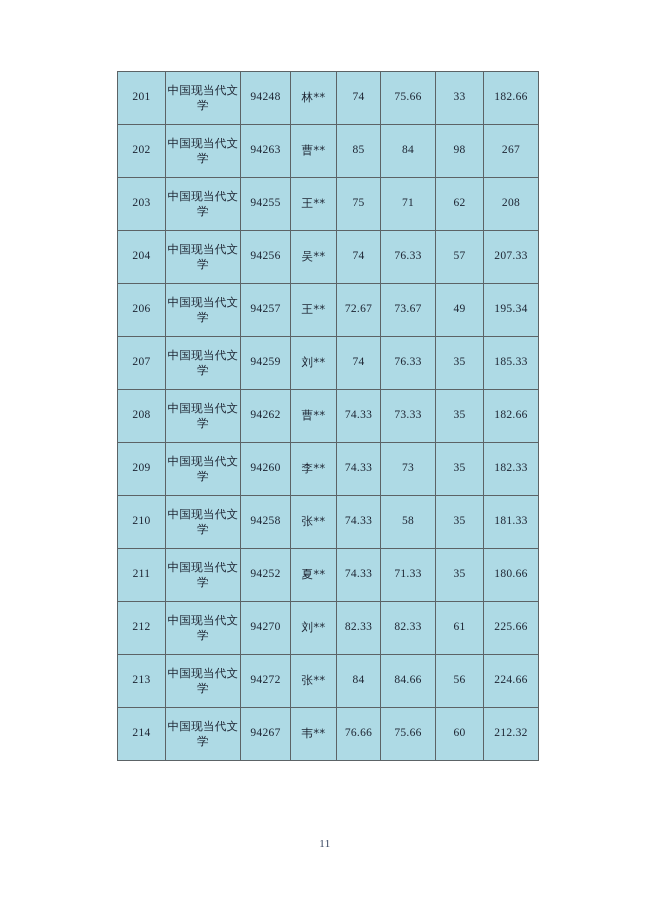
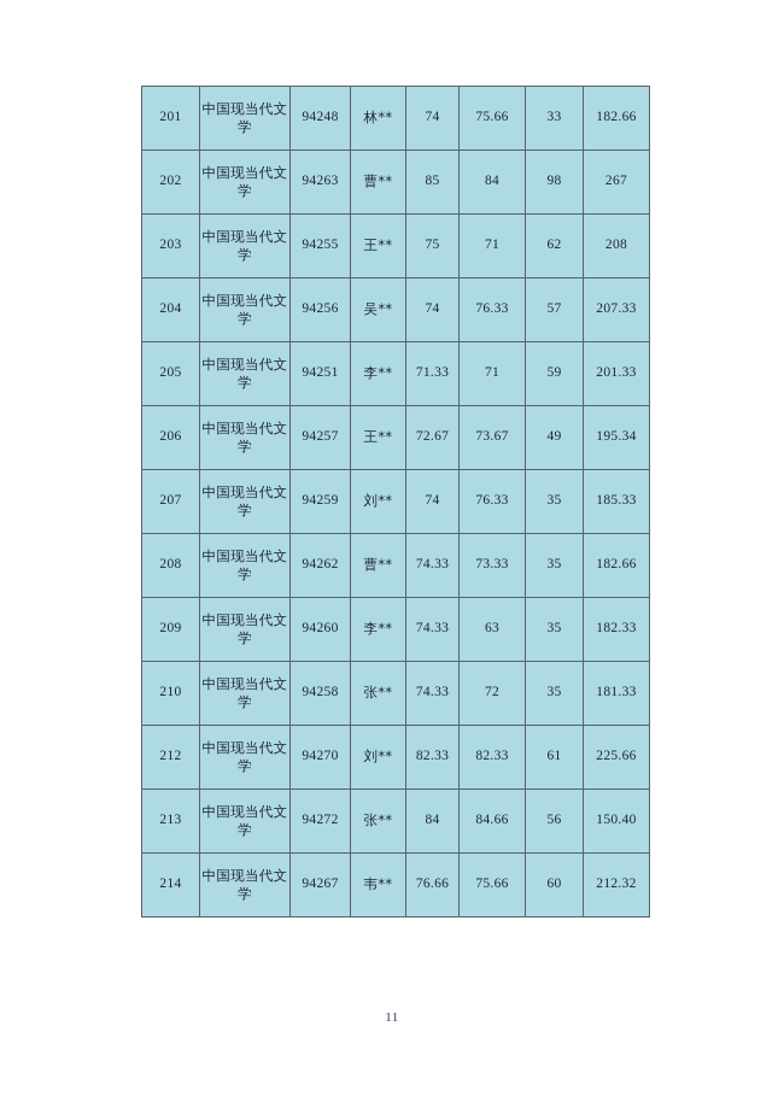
  201	中国现当代文学	94248	林**	74	75.66	33	182.66
  202	中国现当代文学	94263	曹**	85	84	98	267
  203	中国现当代文学	94255	王**	75	71	62	208
  204	中国现当代文学	94256	吴**	74	76.33	57	207.33
+ 205	中国现当代文学	94251	李**	71.33	71	59	201.33
  206	中国现当代文学	94257	王**	72.67	73.67	49	195.34
  207	中国现当代文学	94259	刘**	74	76.33	35	185.33
  208	中国现当代文学	94262	曹**	74.33	73.33	35	182.66
- 209	中国现当代文学	94260	李**	74.33	73	35	182.33
+ 209	中国现当代文学	94260	李**	74.33	63	35	182.33
- 210	中国现当代文学	94258	张**	74.33	58	35	181.33
+ 210	中国现当代文学	94258	张**	74.33	72	35	181.33
- 211	中国现当代文学	94252	夏**	74.33	71.33	35	180.66
  212	中国现当代文学	94270	刘**	82.33	82.33	61	225.66
- 213	中国现当代文学	94272	张**	84	84.66	56	224.66
+ 213	中国现当代文学	94272	张**	84	84.66	56	150.40
  214	中国现当代文学	94267	韦**	76.66	75.66	60	212.32
  11
